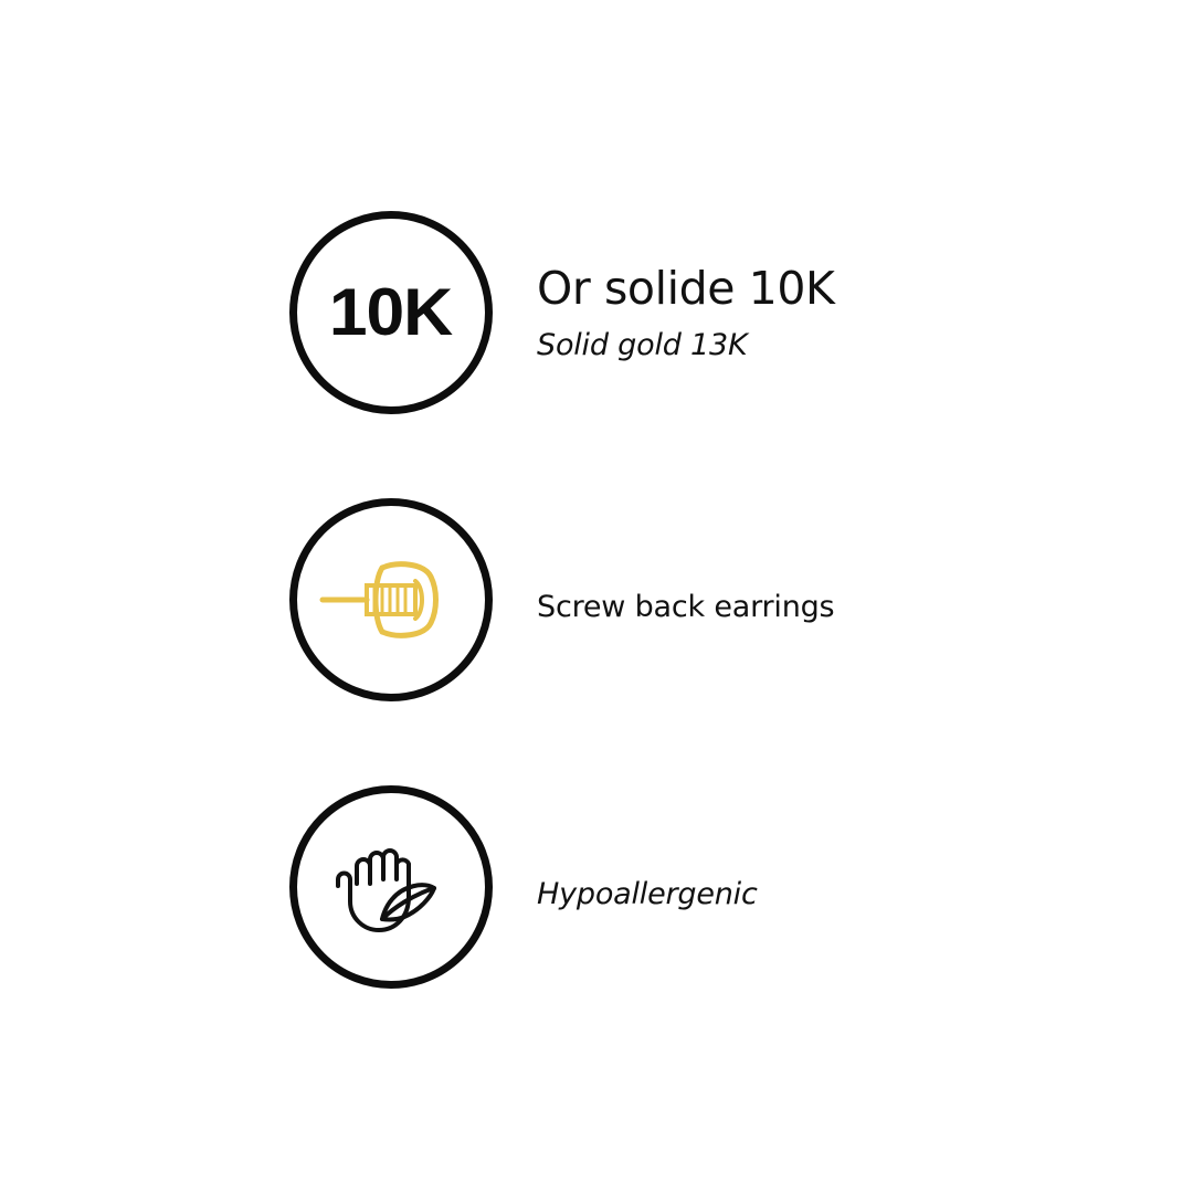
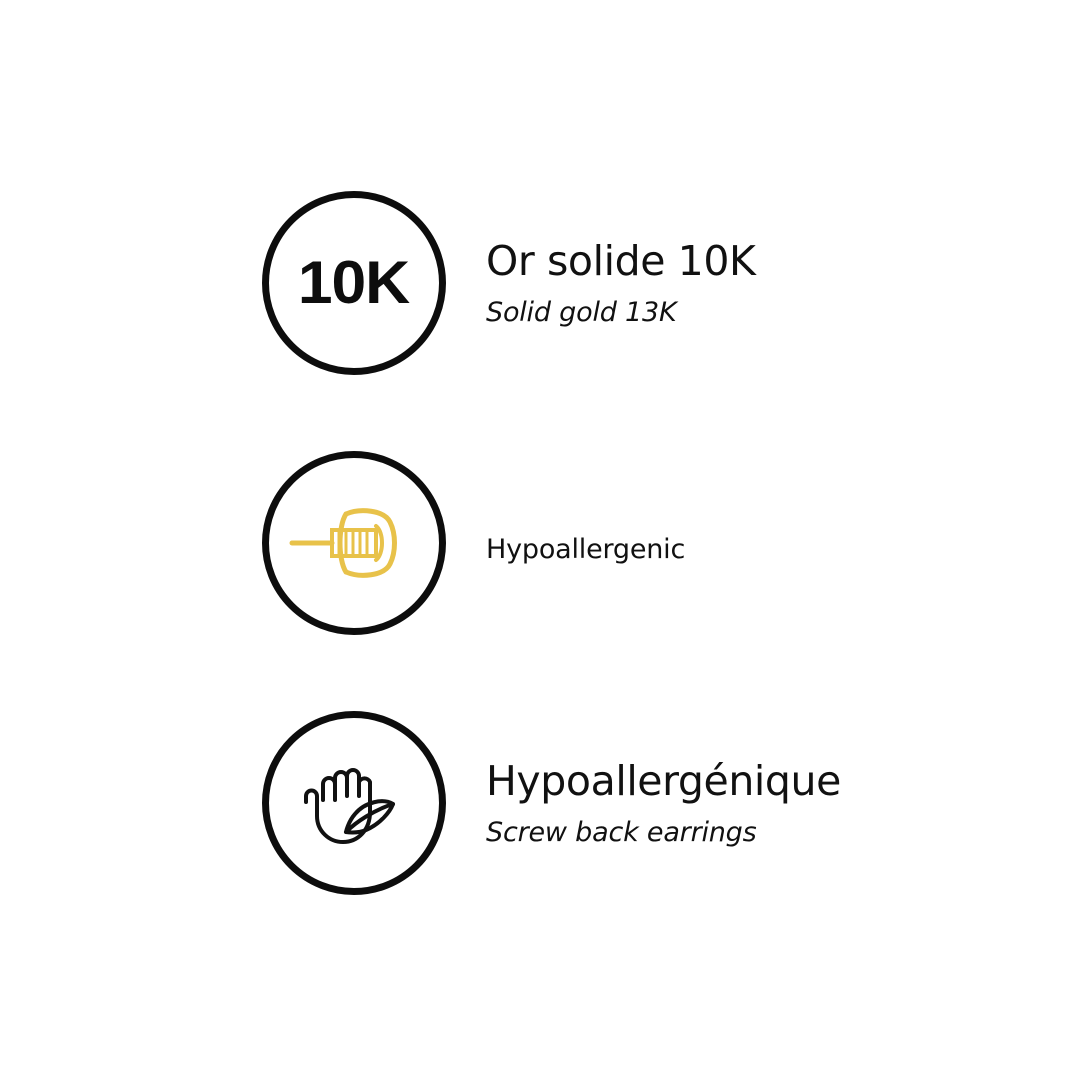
  10K
  Or solide 10K
  Solid gold 13K
- Screw back earrings
+ Hypoallergenic
+ Hypoallergénique
- Hypoallergenic
+ Screw back earrings
